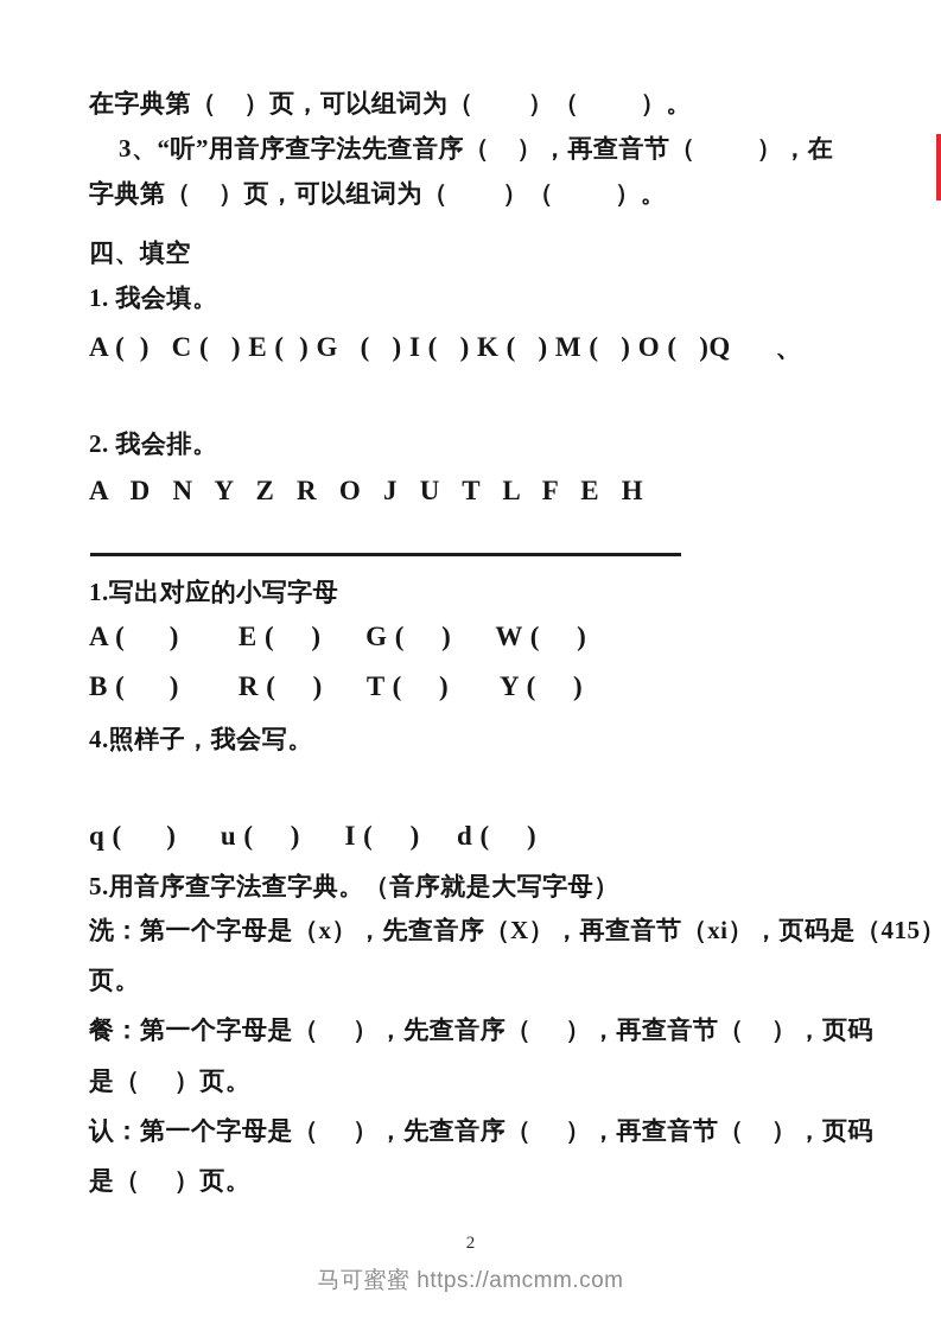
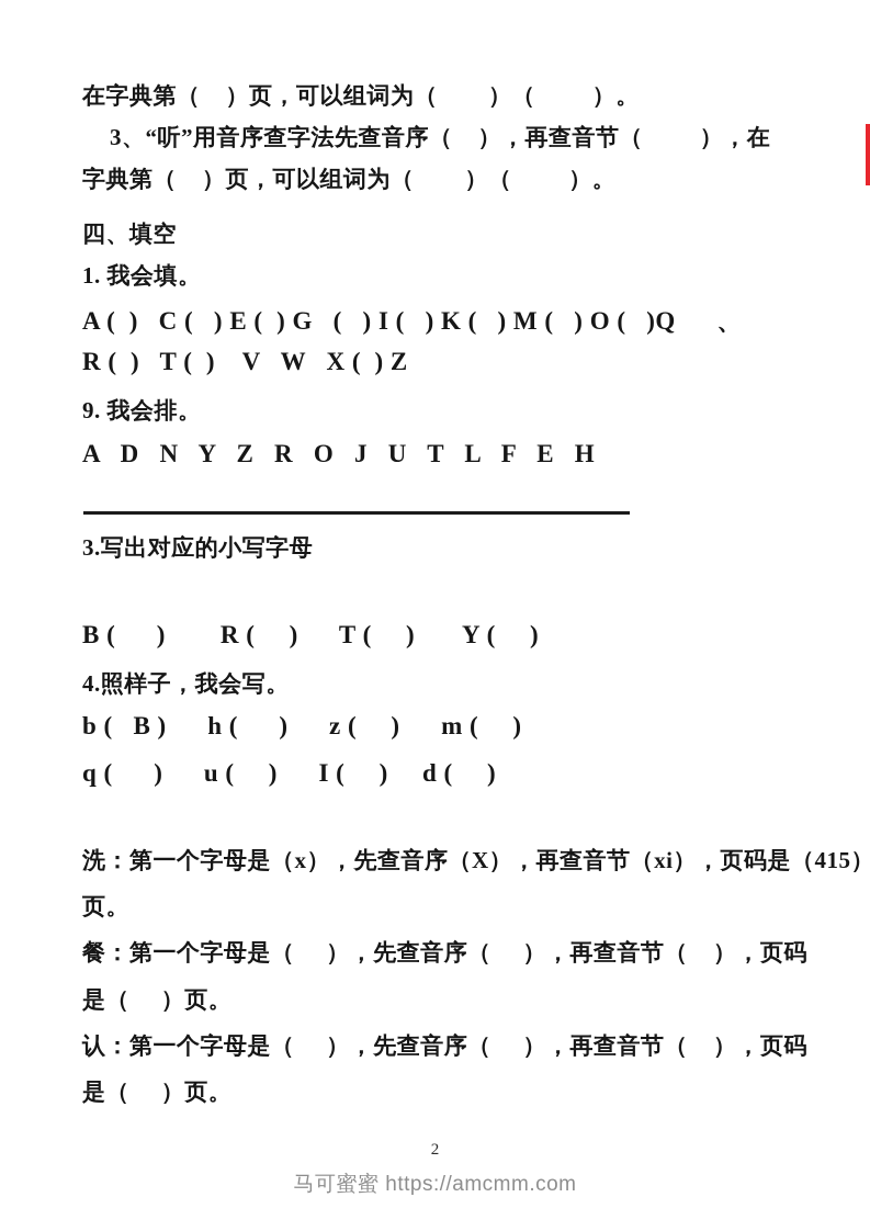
  在字典第（ ）页，可以组词为（ ）（ ）。
  3、“听”用音序查字法先查音序（ ），再查音节（ ），在
  字典第（ ）页，可以组词为（ ）（ ）。
  四、填空
  1. 我会填。
  A ( ) C ( ) E ( ) G ( ) I ( ) K ( ) M ( ) O ( )Q 、
+ R ( ) T ( ) V W X ( ) Z
- 2. 我会排。
+ 9. 我会排。
  A D N Y Z R O J U T L F E H
- 1.写出对应的小写字母
+ 3.写出对应的小写字母
- A ( ) E ( ) G ( ) W ( )
  B ( ) R ( ) T ( ) Y ( )
  4.照样子，我会写。
+ b ( B ) h ( ) z ( ) m ( )
  q ( ) u ( ) I ( ) d ( )
- 5.用音序查字法查字典。（音序就是大写字母）
  洗：第一个字母是（x），先查音序（X），再查音节（xi），页码是（415）
  页。
  餐：第一个字母是（ ），先查音序（ ），再查音节（ ），页码
  是（ ）页。
  认：第一个字母是（ ），先查音序（ ），再查音节（ ），页码
  是（ ）页。
  2
  马可蜜蜜 https://amcmm.com
